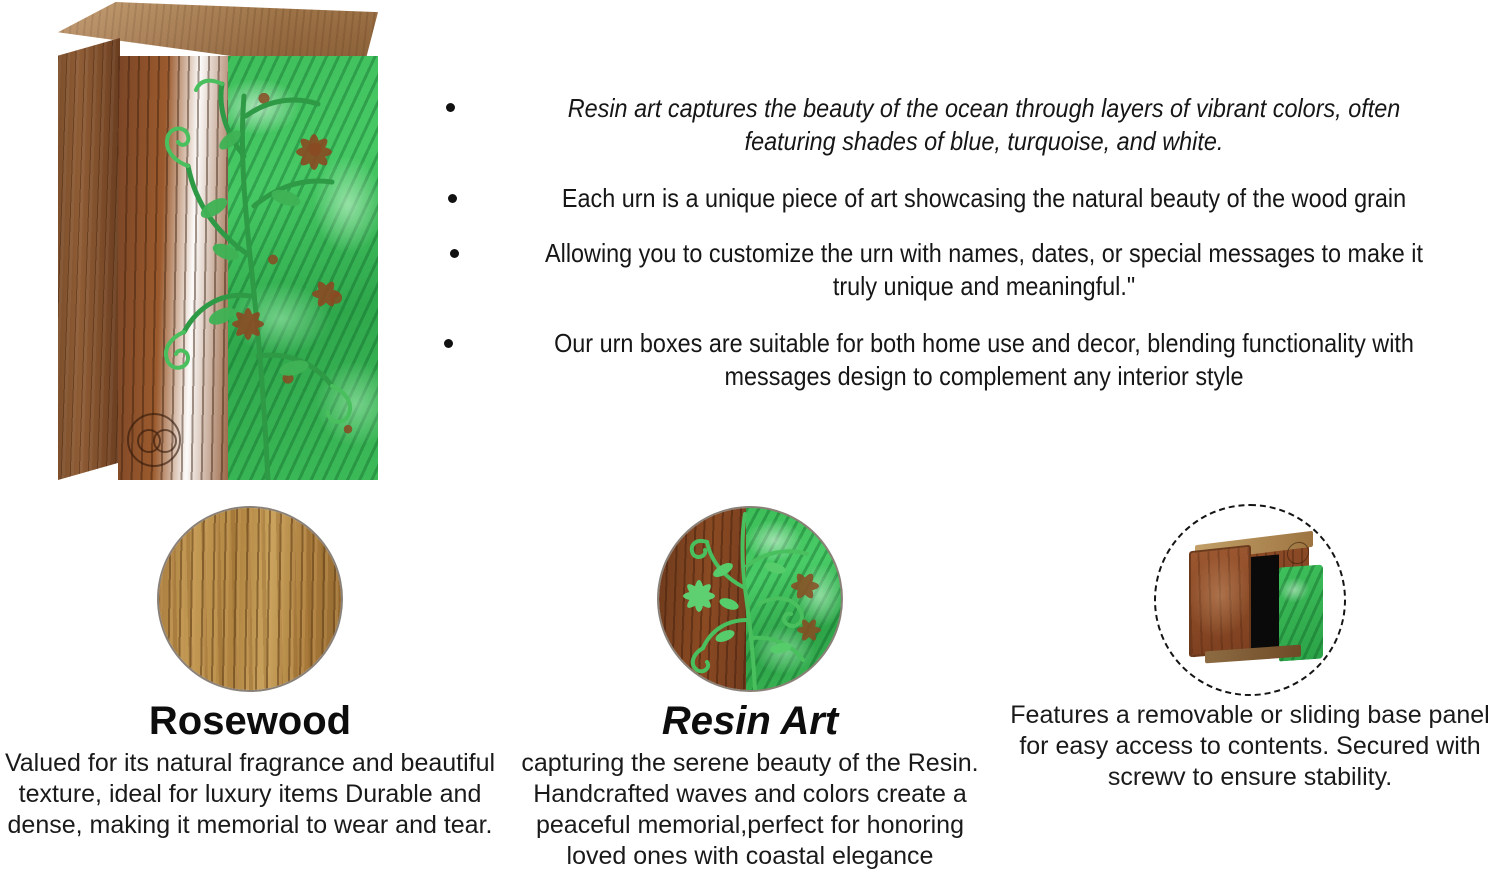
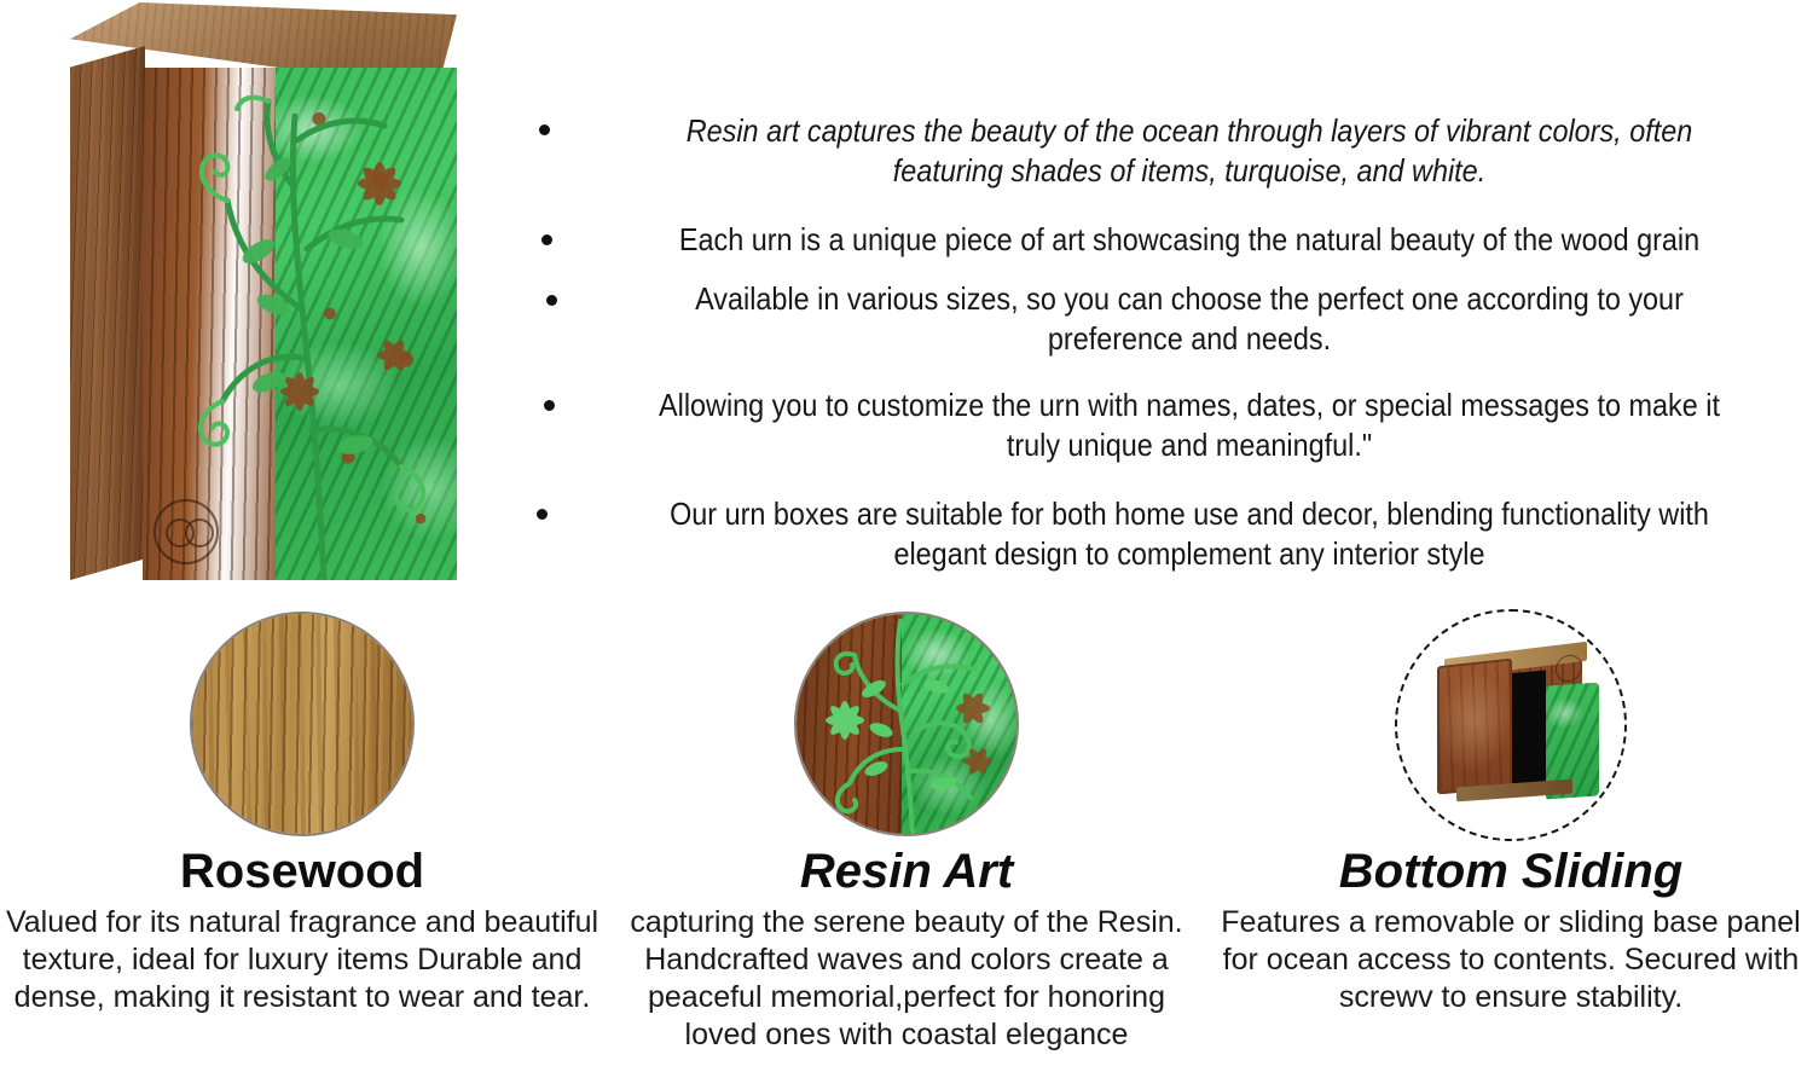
- Resin art captures the beauty of the ocean through layers of vibrant colors, often featuring shades of blue, turquoise, and white.
+ Resin art captures the beauty of the ocean through layers of vibrant colors, often featuring shades of items, turquoise, and white.
  Each urn is a unique piece of art showcasing the natural beauty of the wood grain
+ Available in various sizes, so you can choose the perfect one according to your preference and needs.
  Allowing you to customize the urn with names, dates, or special messages to make it truly unique and meaningful."
- Our urn boxes are suitable for both home use and decor, blending functionality with messages design to complement any interior style
+ Our urn boxes are suitable for both home use and decor, blending functionality with elegant design to complement any interior style
  Rosewood
- Valued for its natural fragrance and beautiful texture, ideal for luxury items Durable and dense, making it memorial to wear and tear.
+ Valued for its natural fragrance and beautiful texture, ideal for luxury items Durable and dense, making it resistant to wear and tear.
  Resin Art
  capturing the serene beauty of the Resin. Handcrafted waves and colors create a peaceful memorial,perfect for honoring loved ones with coastal elegance
+ Bottom Sliding
- Features a removable or sliding base panel for easy access to contents. Secured with screwv to ensure stability.
+ Features a removable or sliding base panel for ocean access to contents. Secured with screwv to ensure stability.
